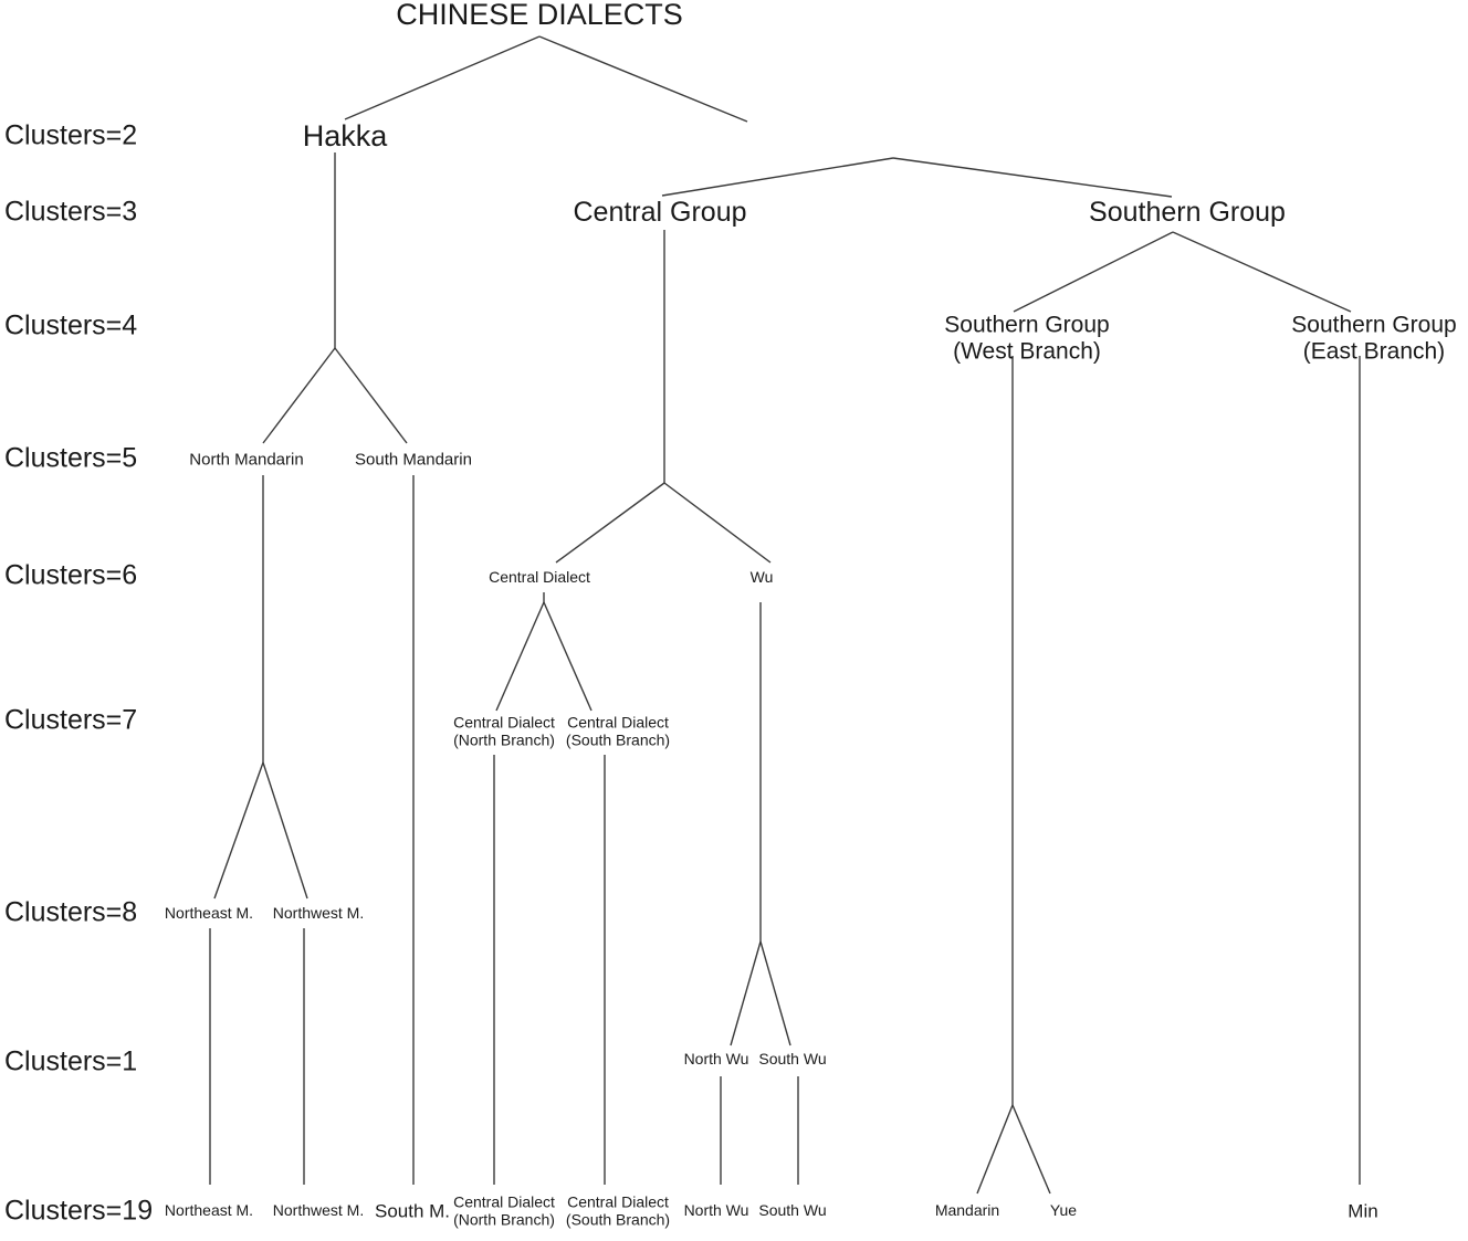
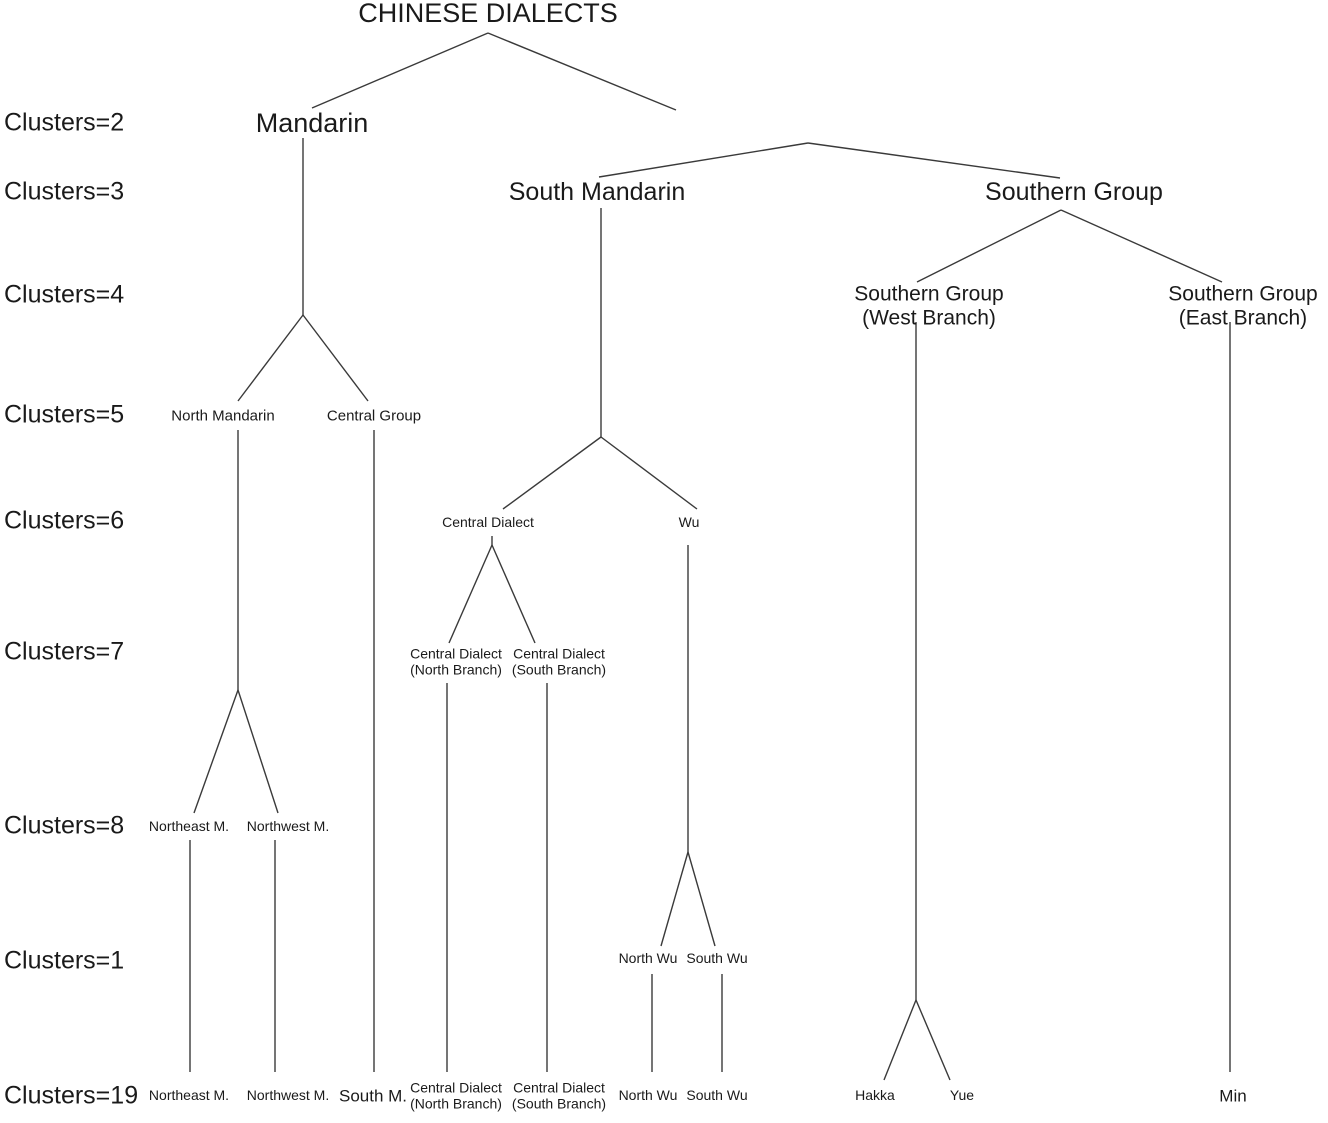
  CHINESE DIALECTS
- Hakka
+ Mandarin
- Central Group
+ South Mandarin
  Southern Group
  Southern Group
  (West Branch)
  Southern Group
  (East Branch)
  North Mandarin
- South Mandarin
+ Central Group
  Central Dialect
  Wu
  Central Dialect
  (North Branch)
  Central Dialect
  (South Branch)
  Northeast M.
  Northwest M.
  North Wu
  South Wu
  Northeast M.
  Northwest M.
  South M.
  Central Dialect
  (North Branch)
  Central Dialect
  (South Branch)
  North Wu
  South Wu
- Mandarin
+ Hakka
  Yue
  Min
  Clusters=2
  Clusters=3
  Clusters=4
  Clusters=5
  Clusters=6
  Clusters=7
  Clusters=8
  Clusters=1
  Clusters=19
